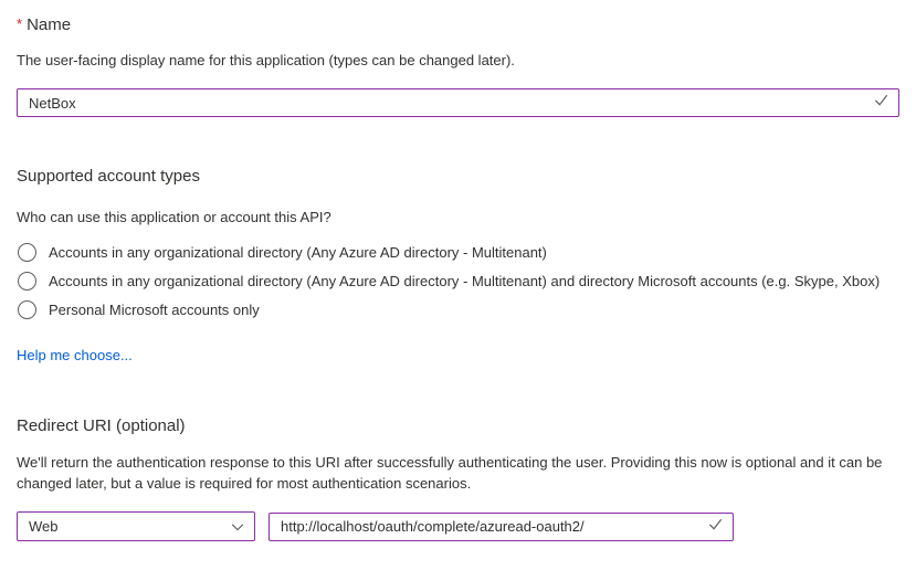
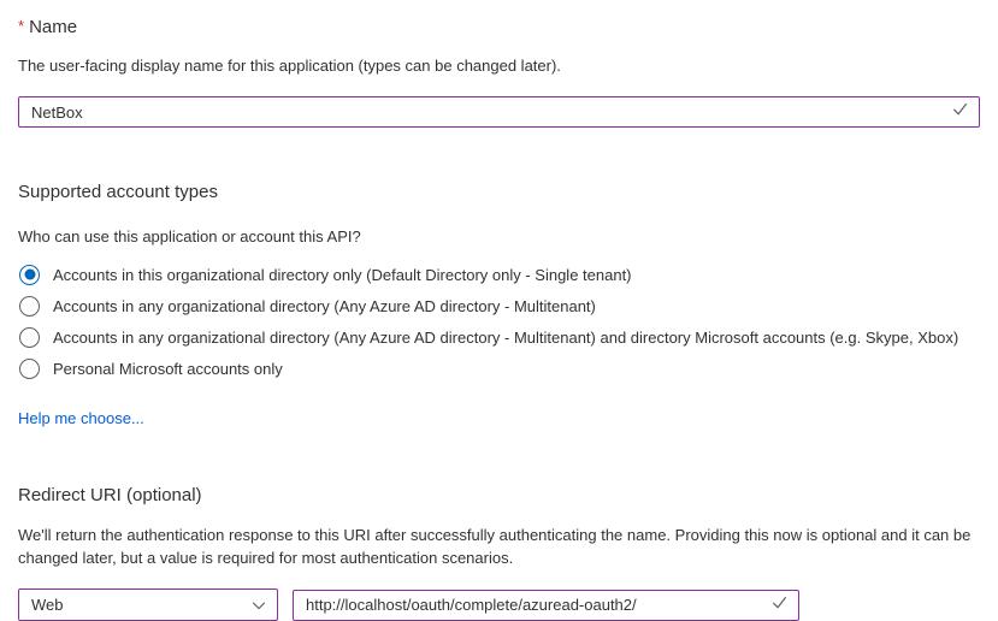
  * Name
  The user-facing display name for this application (types can be changed later).
  NetBox
  Supported account types
  Who can use this application or account this API?
+ Accounts in this organizational directory only (Default Directory only - Single tenant)
  Accounts in any organizational directory (Any Azure AD directory - Multitenant)
  Accounts in any organizational directory (Any Azure AD directory - Multitenant) and directory Microsoft accounts (e.g. Skype, Xbox)
  Personal Microsoft accounts only
  Help me choose...
  Redirect URI (optional)
- We'll return the authentication response to this URI after successfully authenticating the user. Providing this now is optional and it can be changed later, but a value is required for most authentication scenarios.
+ We'll return the authentication response to this URI after successfully authenticating the name. Providing this now is optional and it can be changed later, but a value is required for most authentication scenarios.
  Web
  http://localhost/oauth/complete/azuread-oauth2/
